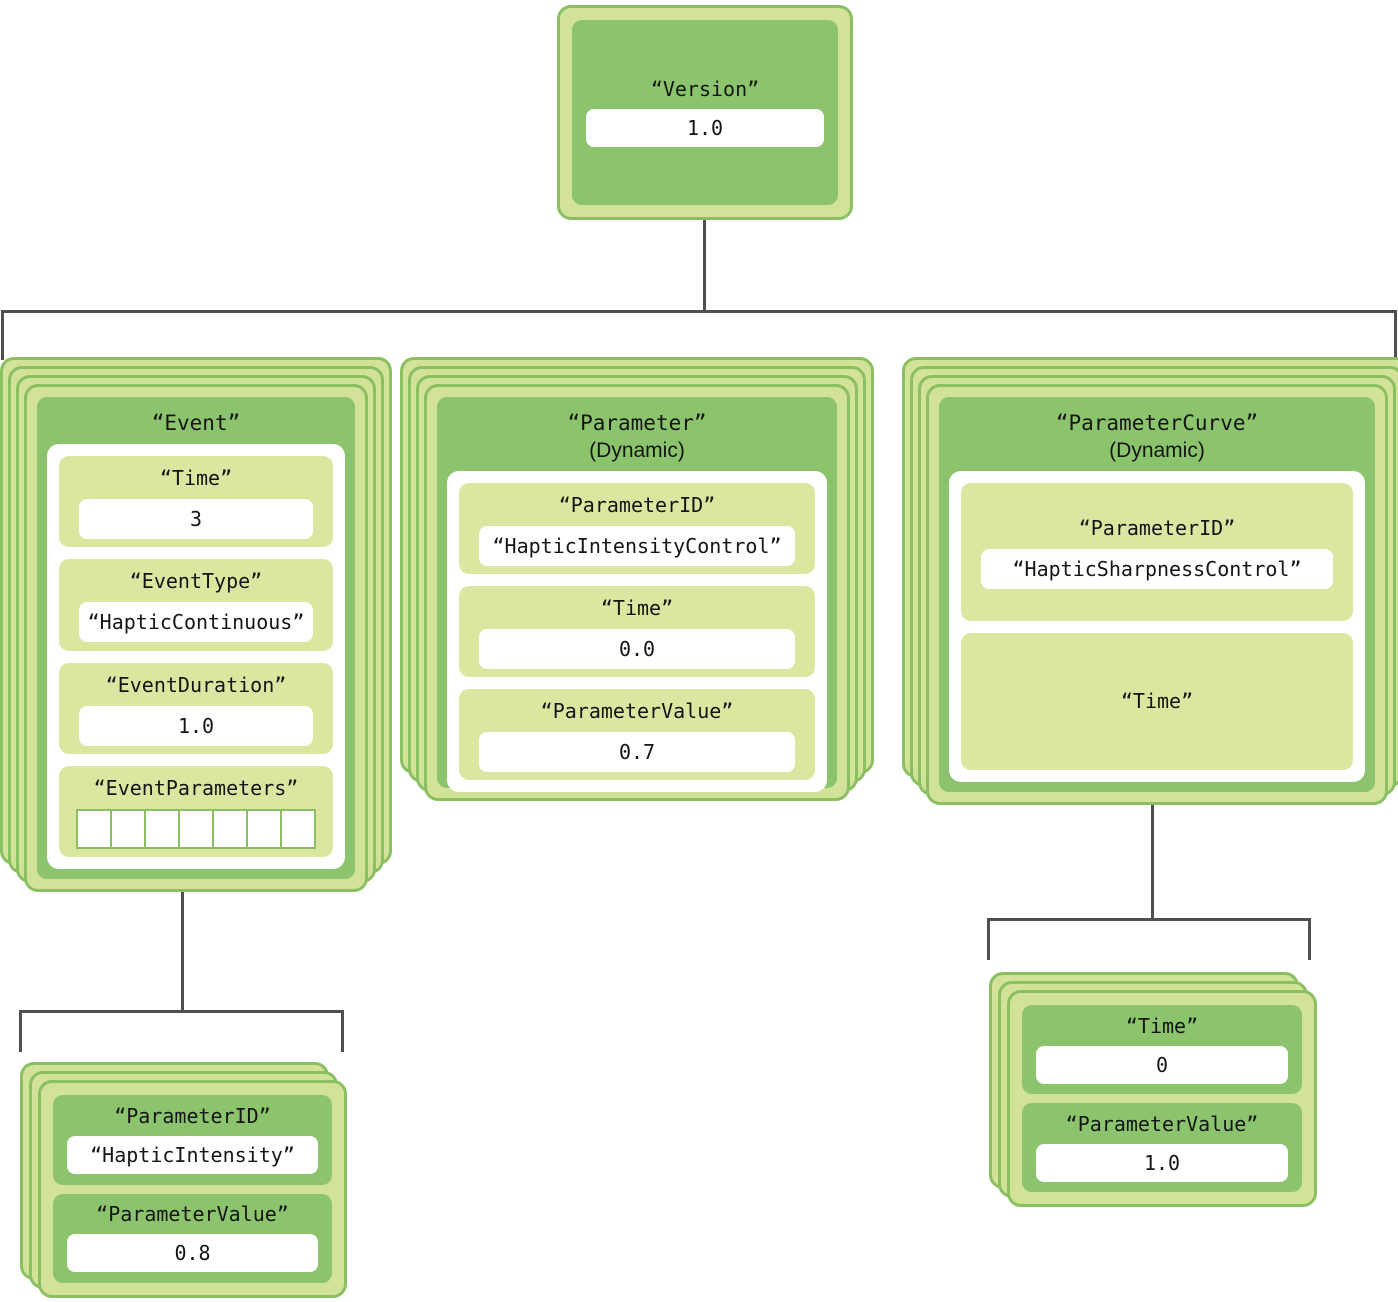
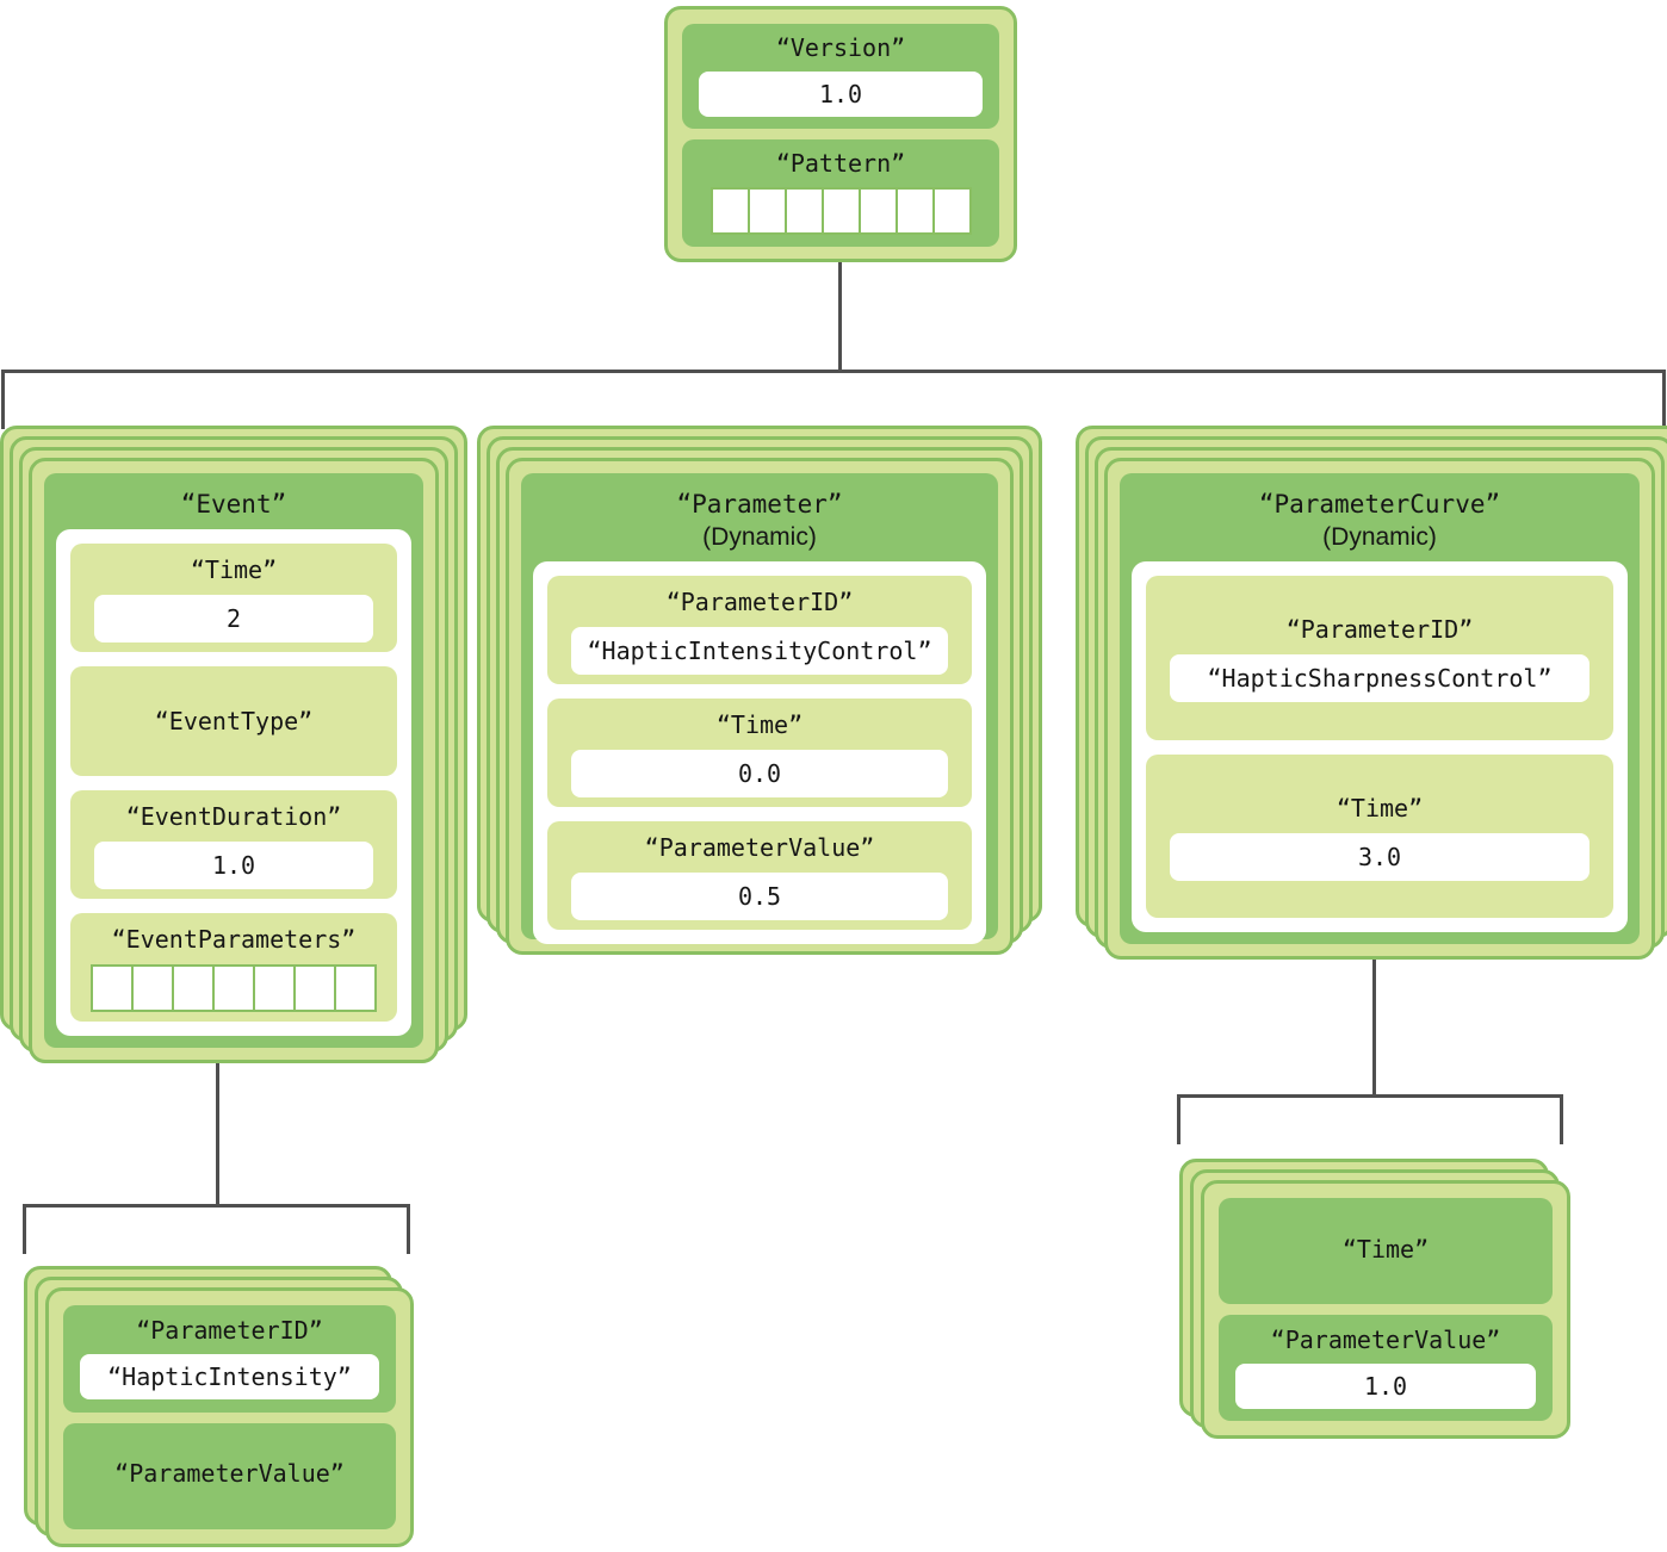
  “Version”
  1.0
+ “Pattern”
  “Event”
  “Time”
- 3
+ 2
  “EventType”
- “HapticContinuous”
  “EventDuration”
  1.0
  “EventParameters”
  “Parameter”
  (Dynamic)
  “ParameterID”
  “HapticIntensityControl”
  “Time”
  0.0
  “ParameterValue”
- 0.7
+ 0.5
  “ParameterCurve”
  (Dynamic)
  “ParameterID”
  “HapticSharpnessControl”
  “Time”
+ 3.0
  “ParameterID”
  “HapticIntensity”
  “ParameterValue”
- 0.8
  “Time”
- 0
  “ParameterValue”
  1.0
